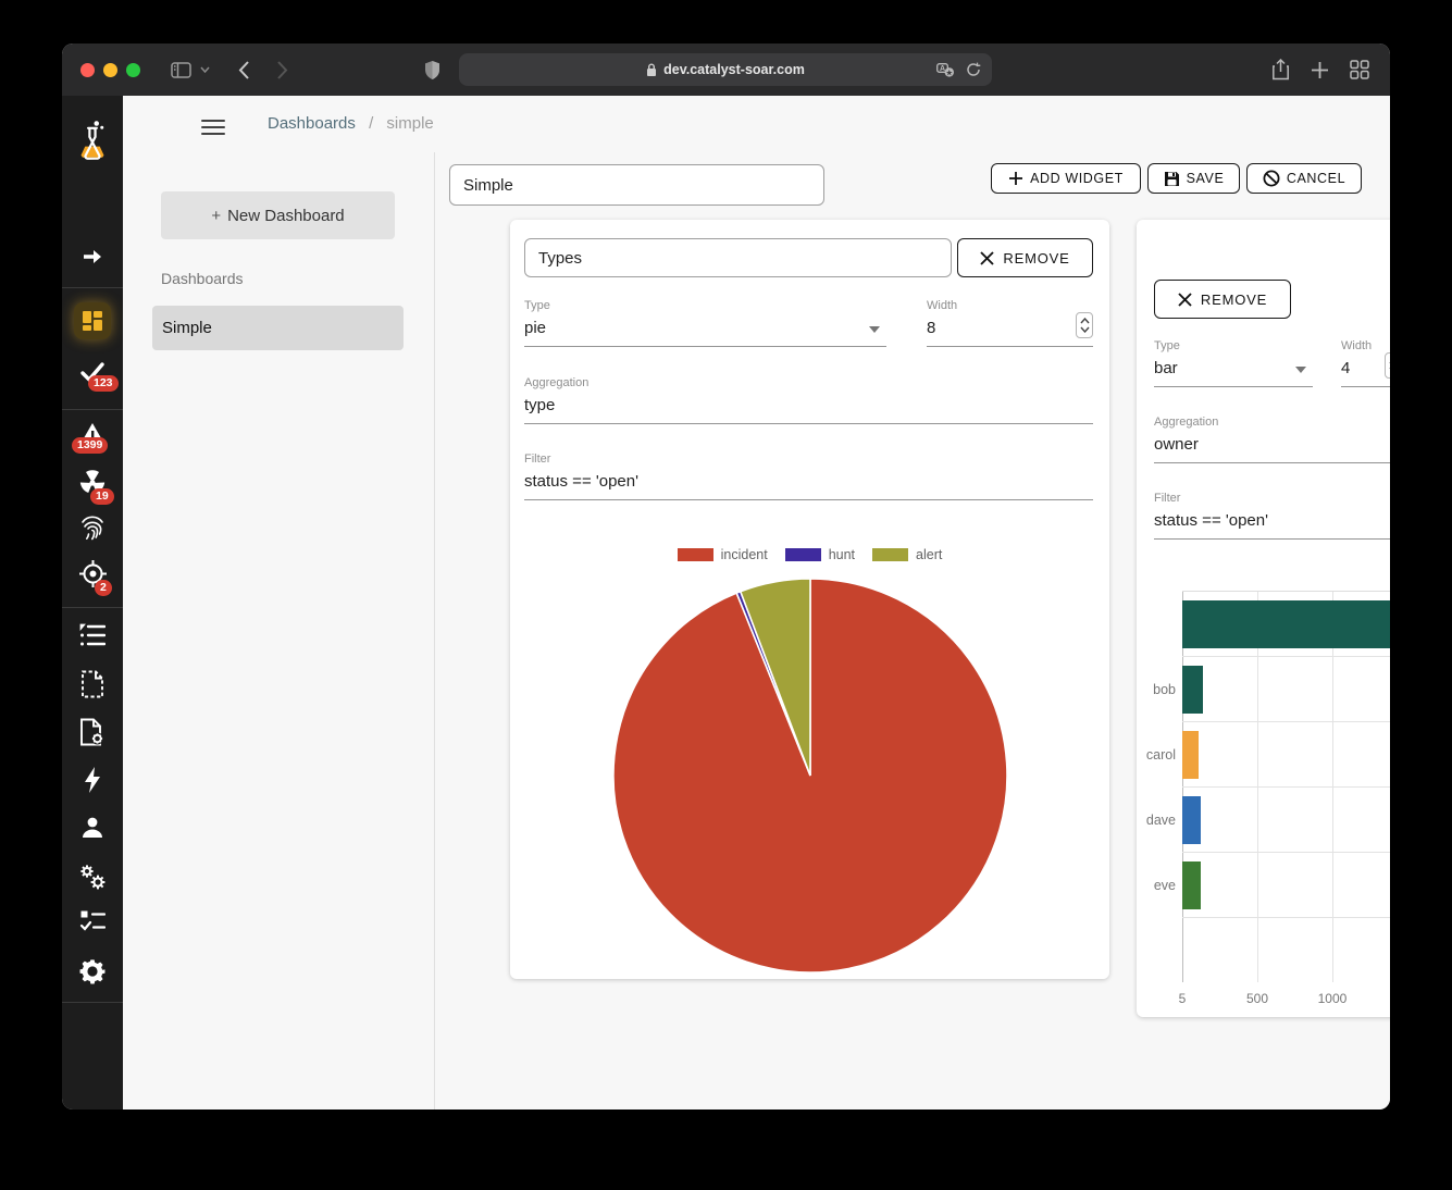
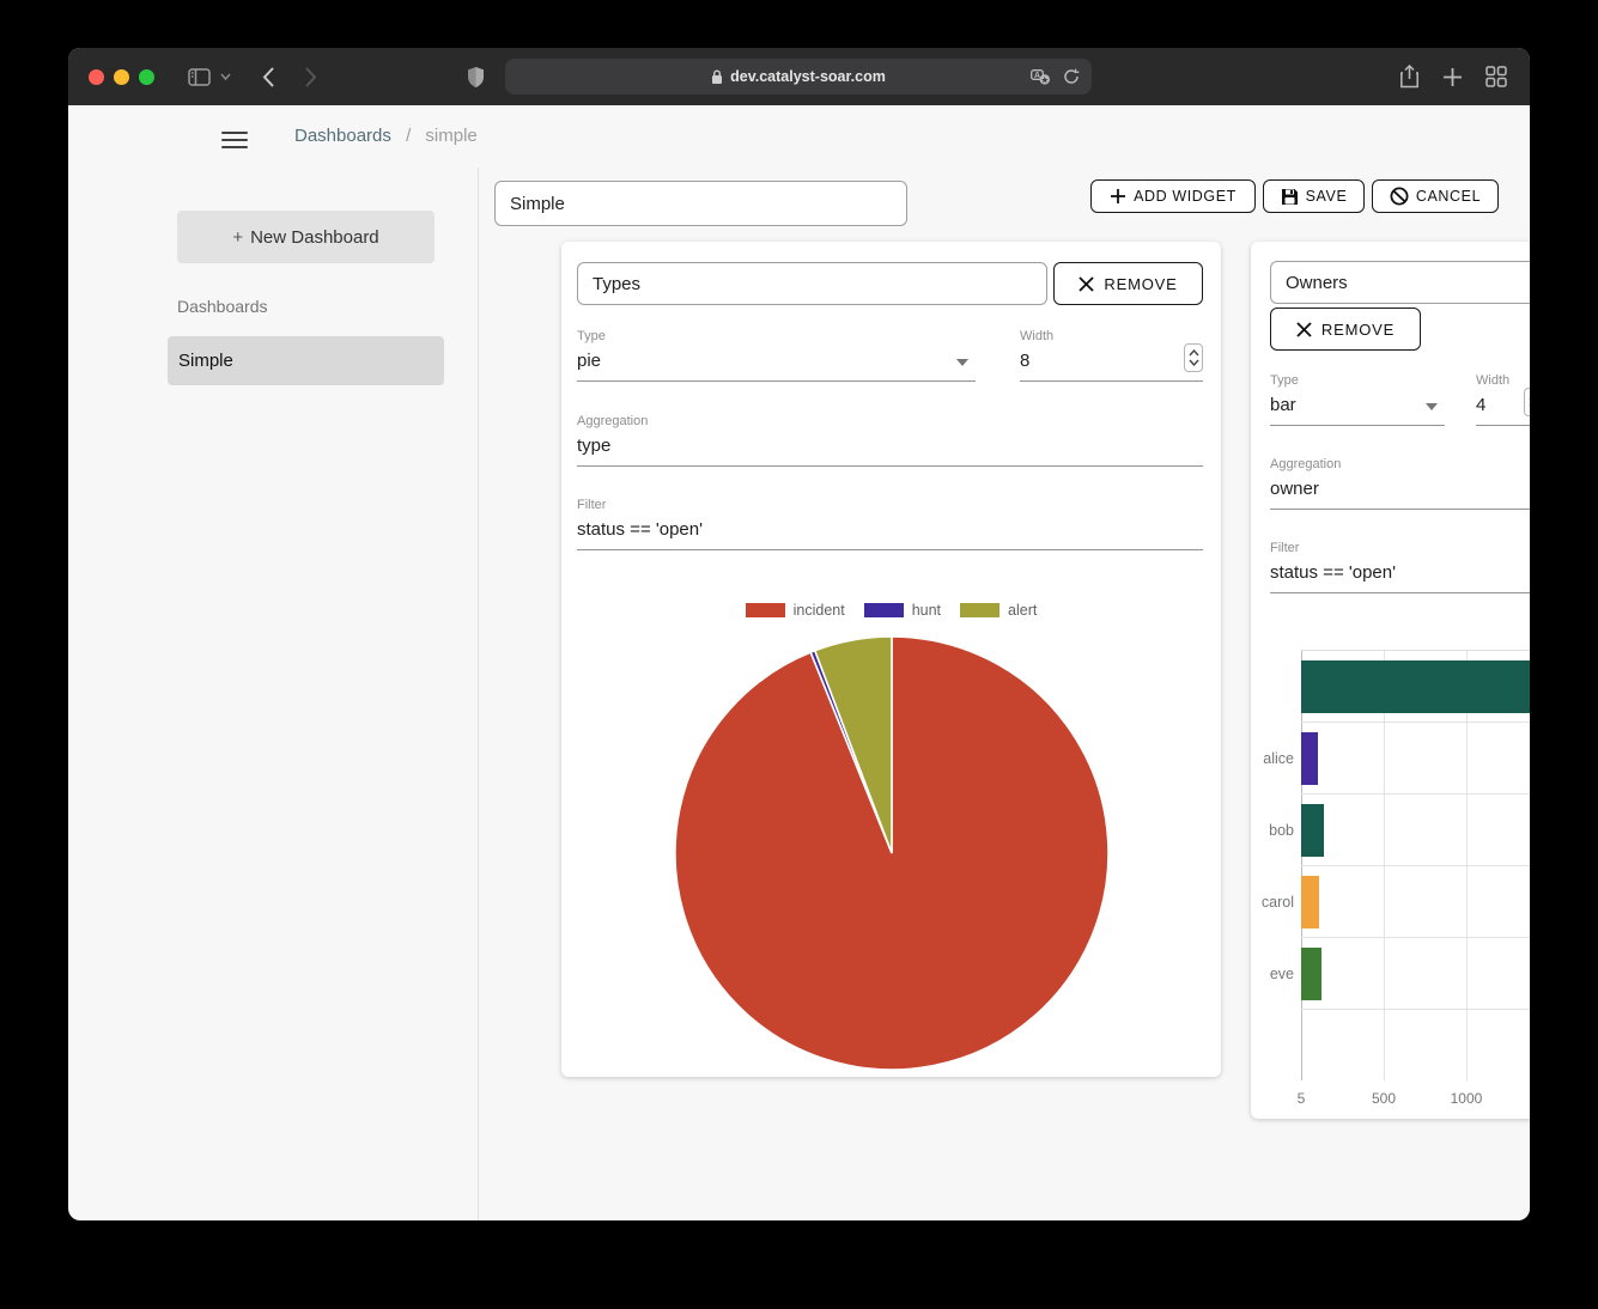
  dev.catalyst-soar.com
- 123
- 1399
- 19
- 2
  Dashboards / simple
  + New Dashboard
  Dashboards
  Simple
  Simple
  ADD WIDGET
  SAVE
  CANCEL
  Types
  REMOVE
  Type
  pie
  Width
  8
  Aggregation
  type
  Filter
  status == 'open'
  incident
  hunt
  alert
+ Owners
  REMOVE
  Type
  bar
  Width
  4
  Aggregation
  owner
  Filter
  status == 'open'
+ alice
  bob
  carol
- dave
  eve
  5
  500
  1000
